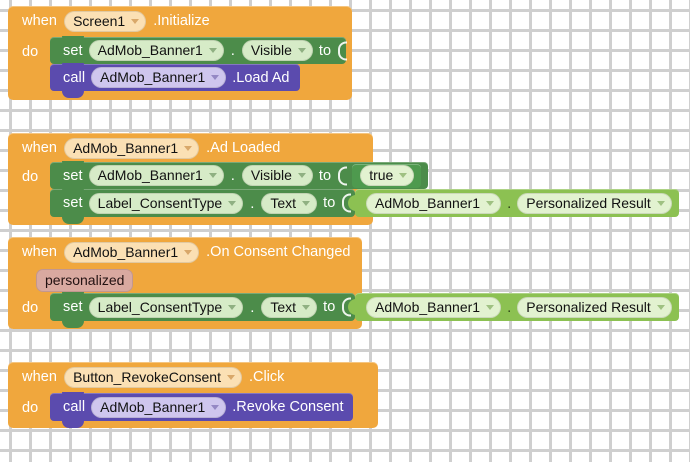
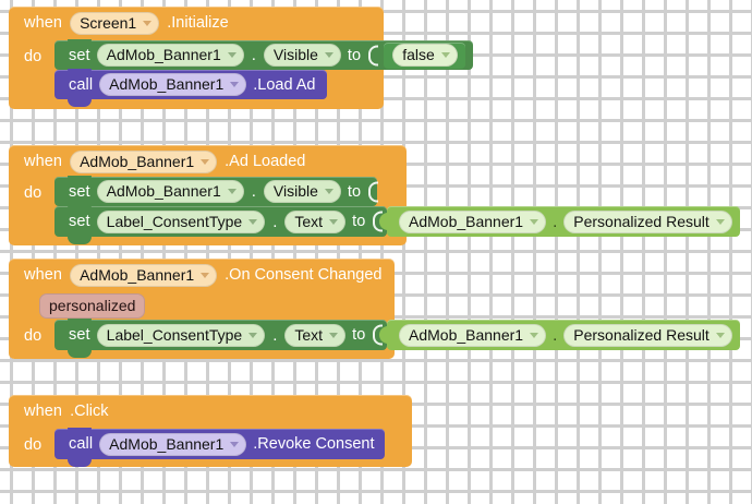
  when
  Screen1
  .Initialize
  do
  set
  AdMob_Banner1
  .
  Visible
  to
+ false
  call
  AdMob_Banner1
  .Load Ad
  when
  AdMob_Banner1
  .Ad Loaded
  do
  set
  AdMob_Banner1
  .
  Visible
  to
- true
  set
  Label_ConsentType
  .
  Text
  to
  AdMob_Banner1
  .
  Personalized Result
  when
  AdMob_Banner1
  .On Consent Changed
  personalized
  do
  set
  Label_ConsentType
  .
  Text
  to
  AdMob_Banner1
  .
  Personalized Result
  when
- Button_RevokeConsent
  .Click
  do
  call
  AdMob_Banner1
  .Revoke Consent
